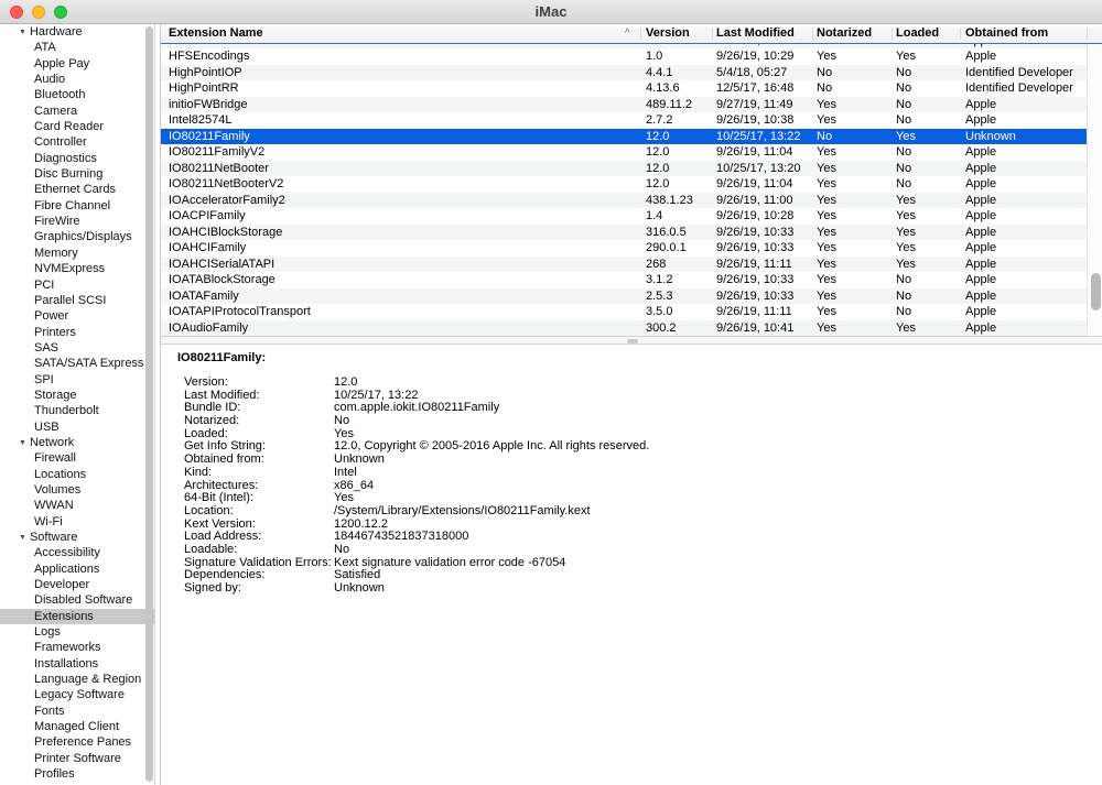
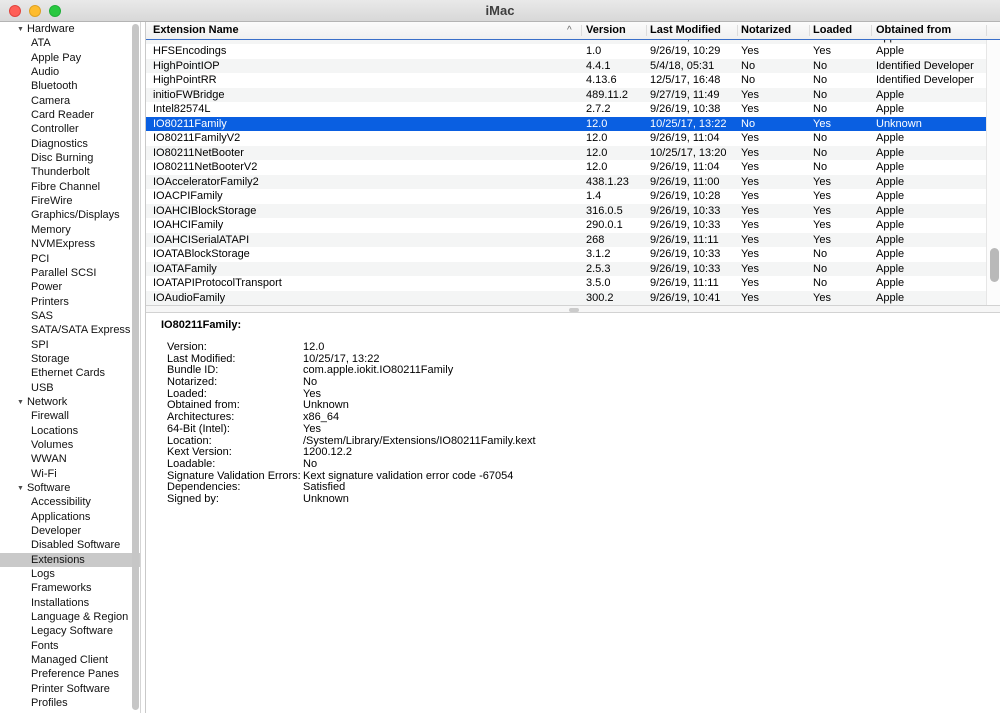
  iMac
  Hardware
  ATA
  Apple Pay
  Audio
  Bluetooth
  Camera
  Card Reader
  Controller
  Diagnostics
  Disc Burning
- Ethernet Cards
+ Thunderbolt
  Fibre Channel
  FireWire
  Graphics/Displays
  Memory
  NVMExpress
  PCI
  Parallel SCSI
  Power
  Printers
  SAS
  SATA/SATA Express
  SPI
  Storage
- Thunderbolt
+ Ethernet Cards
  USB
  Network
  Firewall
  Locations
  Volumes
  WWAN
  Wi-Fi
  Software
  Accessibility
  Applications
  Developer
  Disabled Software
  Extensions
  Logs
  Frameworks
  Installations
  Language & Region
  Legacy Software
  Fonts
  Managed Client
  Preference Panes
  Printer Software
  Profiles
  Extension Name
  Version
  Last Modified
  Notarized
  Loaded
  Obtained from
  ^
  HFSEncodings
  1.0
  9/26/19, 10:29
  Yes
  Yes
  Apple
  HighPointIOP
  4.4.1
- 5/4/18, 05:27
+ 5/4/18, 05:31
  No
  No
  Identified Developer
  HighPointRR
  4.13.6
  12/5/17, 16:48
  No
  No
  Identified Developer
  initioFWBridge
  489.11.2
  9/27/19, 11:49
  Yes
  No
  Apple
  Intel82574L
  2.7.2
  9/26/19, 10:38
  Yes
  No
  Apple
  IO80211Family
  12.0
  10/25/17, 13:22
  No
  Yes
  Unknown
  IO80211FamilyV2
  12.0
  9/26/19, 11:04
  Yes
  No
  Apple
  IO80211NetBooter
  12.0
  10/25/17, 13:20
  Yes
  No
  Apple
  IO80211NetBooterV2
  12.0
  9/26/19, 11:04
  Yes
  No
  Apple
  IOAcceleratorFamily2
  438.1.23
  9/26/19, 11:00
  Yes
  Yes
  Apple
  IOACPIFamily
  1.4
  9/26/19, 10:28
  Yes
  Yes
  Apple
  IOAHCIBlockStorage
  316.0.5
  9/26/19, 10:33
  Yes
  Yes
  Apple
  IOAHCIFamily
  290.0.1
  9/26/19, 10:33
  Yes
  Yes
  Apple
  IOAHCISerialATAPI
  268
  9/26/19, 11:11
  Yes
  Yes
  Apple
  IOATABlockStorage
  3.1.2
  9/26/19, 10:33
  Yes
  No
  Apple
  IOATAFamily
  2.5.3
  9/26/19, 10:33
  Yes
  No
  Apple
  IOATAPIProtocolTransport
  3.5.0
  9/26/19, 11:11
  Yes
  No
  Apple
  IOAudioFamily
  300.2
  9/26/19, 10:41
  Yes
  Yes
  Apple
  IO80211Family:
  Version:
  12.0
  Last Modified:
  10/25/17, 13:22
  Bundle ID:
  com.apple.iokit.IO80211Family
  Notarized:
  No
  Loaded:
  Yes
- Get Info String:
- 12.0, Copyright © 2005-2016 Apple Inc. All rights reserved.
  Obtained from:
  Unknown
- Kind:
- Intel
  Architectures:
  x86_64
  64-Bit (Intel):
  Yes
  Location:
  /System/Library/Extensions/IO80211Family.kext
  Kext Version:
  1200.12.2
- Load Address:
- 18446743521837318000
  Loadable:
  No
  Signature Validation Errors:
  Kext signature validation error code -67054
  Dependencies:
  Satisfied
  Signed by:
  Unknown
